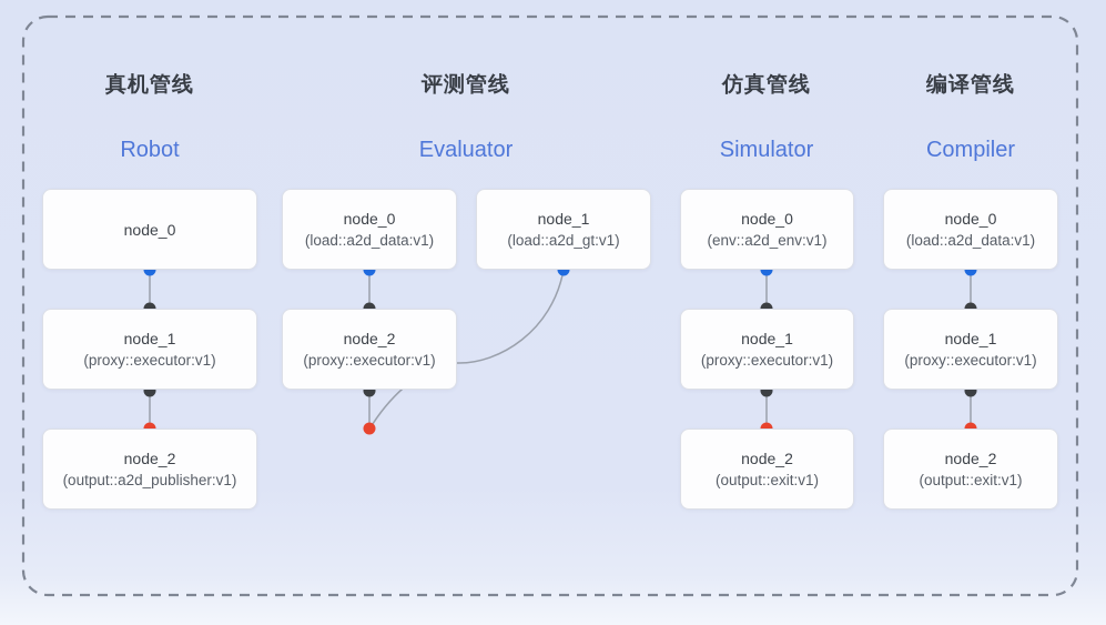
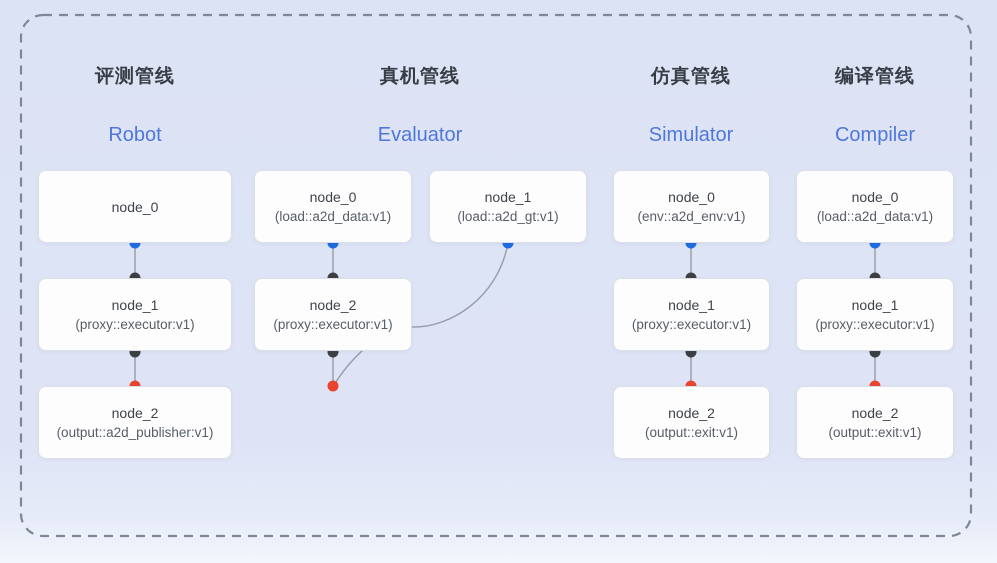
- 真机管线
+ 评测管线
  Robot
- 评测管线
+ 真机管线
  Evaluator
  仿真管线
  Simulator
  编译管线
  Compiler
  node_0
  node_1
  (proxy::executor:v1)
  node_2
  (output::a2d_publisher:v1)
  node_0
  (load::a2d_data:v1)
  node_1
  (load::a2d_gt:v1)
  node_2
  (proxy::executor:v1)
  node_0
  (env::a2d_env:v1)
  node_1
  (proxy::executor:v1)
  node_2
  (output::exit:v1)
  node_0
  (load::a2d_data:v1)
  node_1
  (proxy::executor:v1)
  node_2
  (output::exit:v1)
